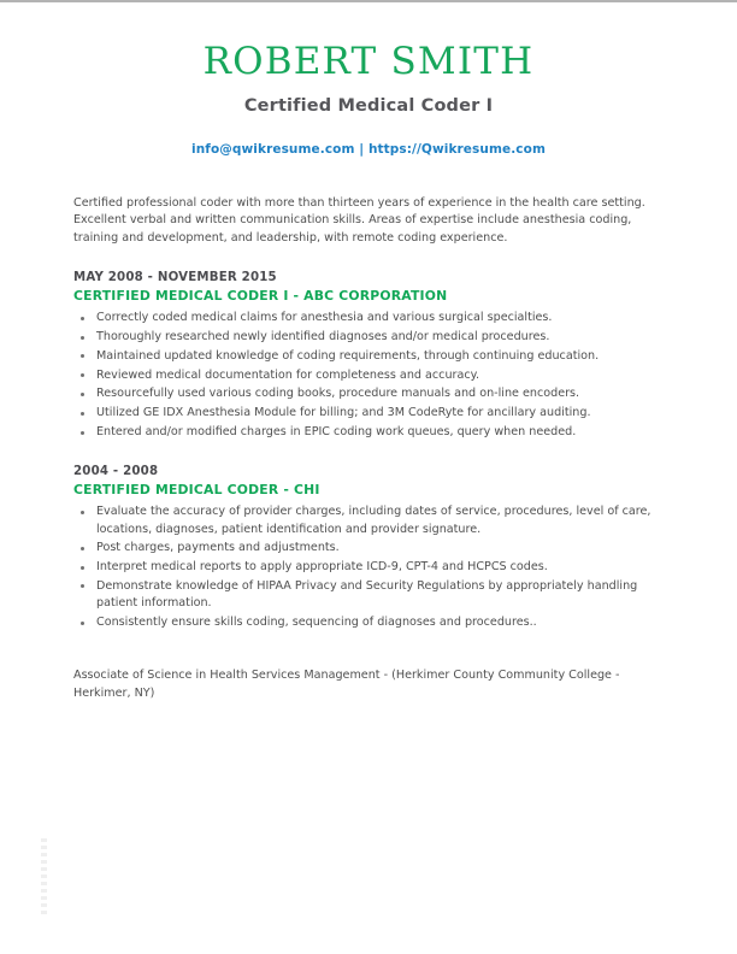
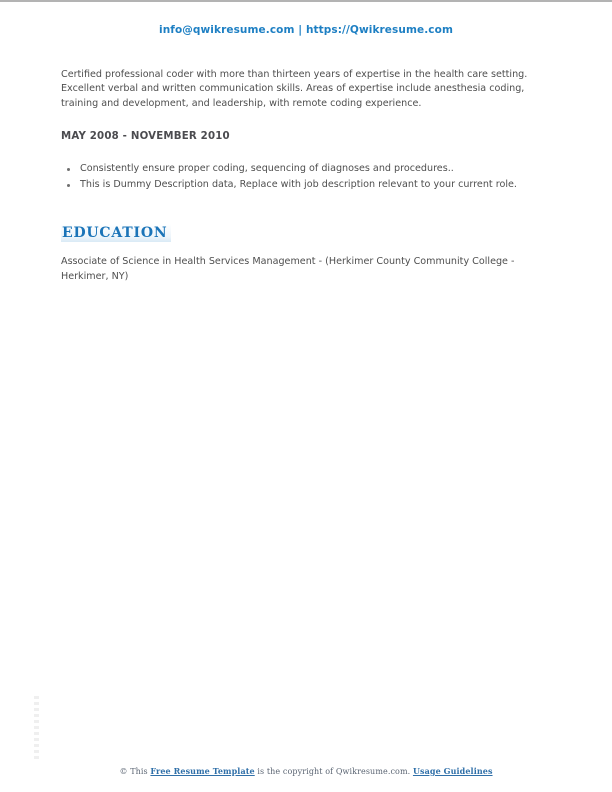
- ROBERT SMITH
- Certified Medical Coder I
  info@qwikresume.com | https://Qwikresume.com
- Certified professional coder with more than thirteen years of experience in the health care setting. Excellent verbal and written communication skills. Areas of expertise include anesthesia coding, training and development, and leadership, with remote coding experience.
+ Certified professional coder with more than thirteen years of expertise in the health care setting. Excellent verbal and written communication skills. Areas of expertise include anesthesia coding, training and development, and leadership, with remote coding experience.
- MAY 2008 - NOVEMBER 2015
+ MAY 2008 - NOVEMBER 2010
- CERTIFIED MEDICAL CODER I - ABC CORPORATION
- Correctly coded medical claims for anesthesia and various surgical specialties.
- Thoroughly researched newly identified diagnoses and/or medical procedures.
- Maintained updated knowledge of coding requirements, through continuing education.
- Reviewed medical documentation for completeness and accuracy.
- Resourcefully used various coding books, procedure manuals and on-line encoders.
- Utilized GE IDX Anesthesia Module for billing; and 3M CodeRyte for ancillary auditing.
- Entered and/or modified charges in EPIC coding work queues, query when needed.
- 2004 - 2008
- CERTIFIED MEDICAL CODER - CHI
- Evaluate the accuracy of provider charges, including dates of service, procedures, level of care, locations, diagnoses, patient identification and provider signature.
- Post charges, payments and adjustments.
- Interpret medical reports to apply appropriate ICD-9, CPT-4 and HCPCS codes.
- Demonstrate knowledge of HIPAA Privacy and Security Regulations by appropriately handling patient information.
- Consistently ensure skills coding, sequencing of diagnoses and procedures..
+ Consistently ensure proper coding, sequencing of diagnoses and procedures..
+ This is Dummy Description data, Replace with job description relevant to your current role.
+ EDUCATION
  Associate of Science in Health Services Management - (Herkimer County Community College - Herkimer, NY)
+ © This Free Resume Template is the copyright of Qwikresume.com. Usage Guidelines
